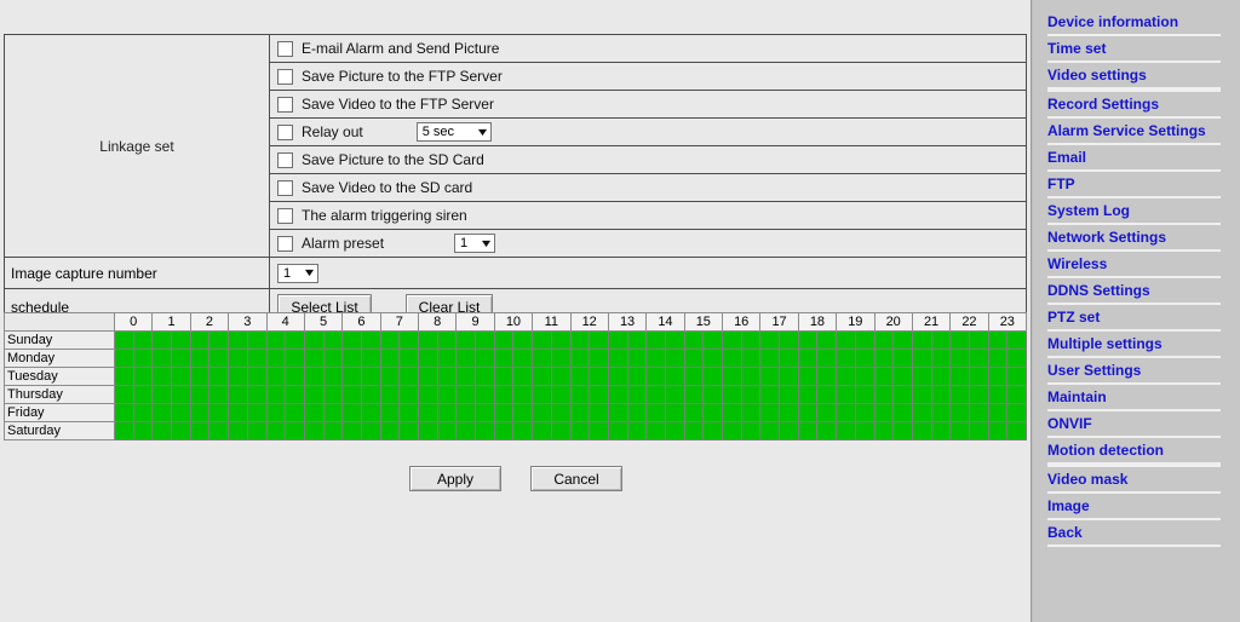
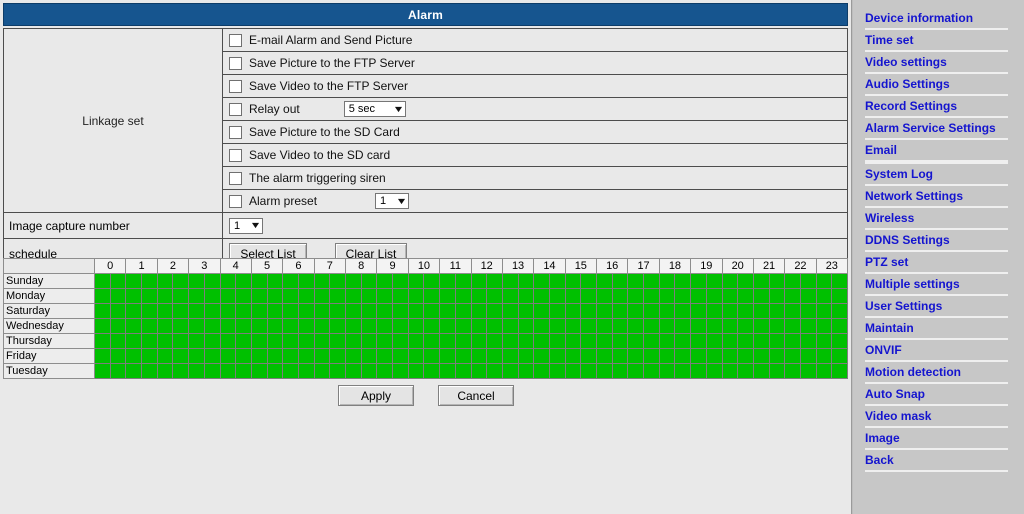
+ Alarm
  Linkage set	E-mail Alarm and Send Picture
  Save Picture to the FTP Server
  Save Video to the FTP Server
  Relay out 5 sec ▼
  Save Picture to the SD Card
  Save Video to the SD card
  The alarm triggering siren
  Alarm preset 1 ▼
  Image capture number	1 ▼
  schedule	Select List Clear List
  	0	1	2	3	4	5	6	7	8	9	10	11	12	13	14	15	16	17	18	19	20	21	22	23
  Sunday
  Monday
- Tuesday
+ Saturday
+ Wednesday
  Thursday
  Friday
- Saturday
+ Tuesday
  Apply
  Cancel
  Device information
  Time set
  Video settings
+ Audio Settings
  Record Settings
  Alarm Service Settings
  Email
- FTP
  System Log
  Network Settings
  Wireless
  DDNS Settings
  PTZ set
  Multiple settings
  User Settings
  Maintain
  ONVIF
  Motion detection
+ Auto Snap
  Video mask
  Image
  Back
